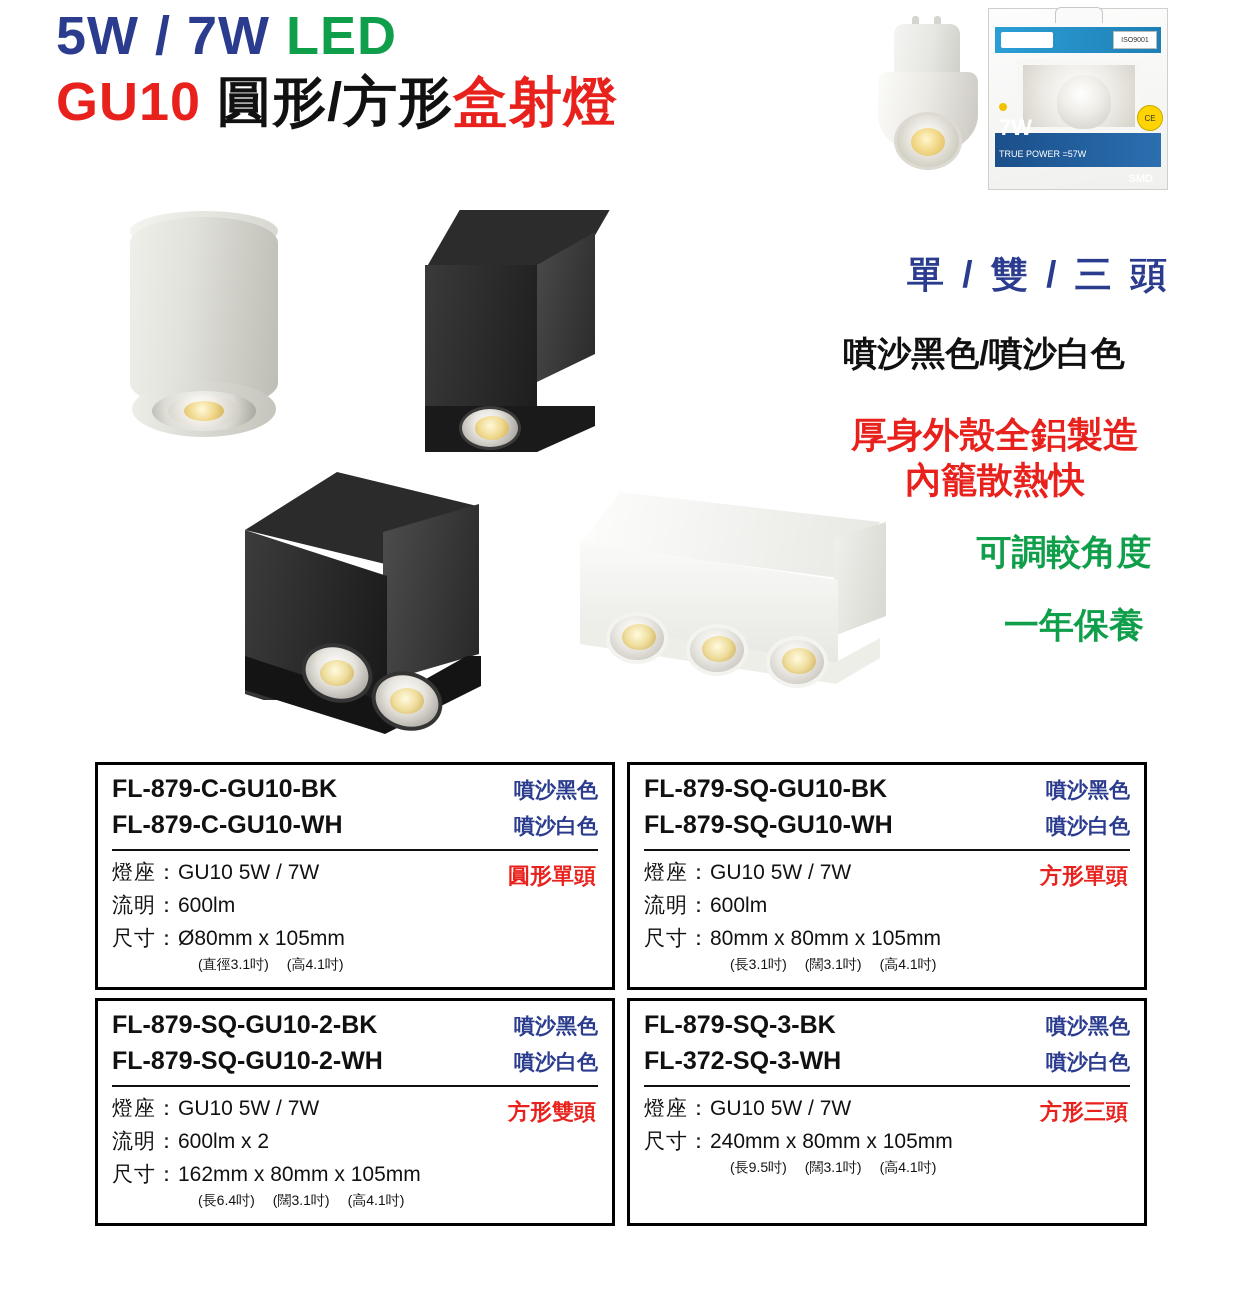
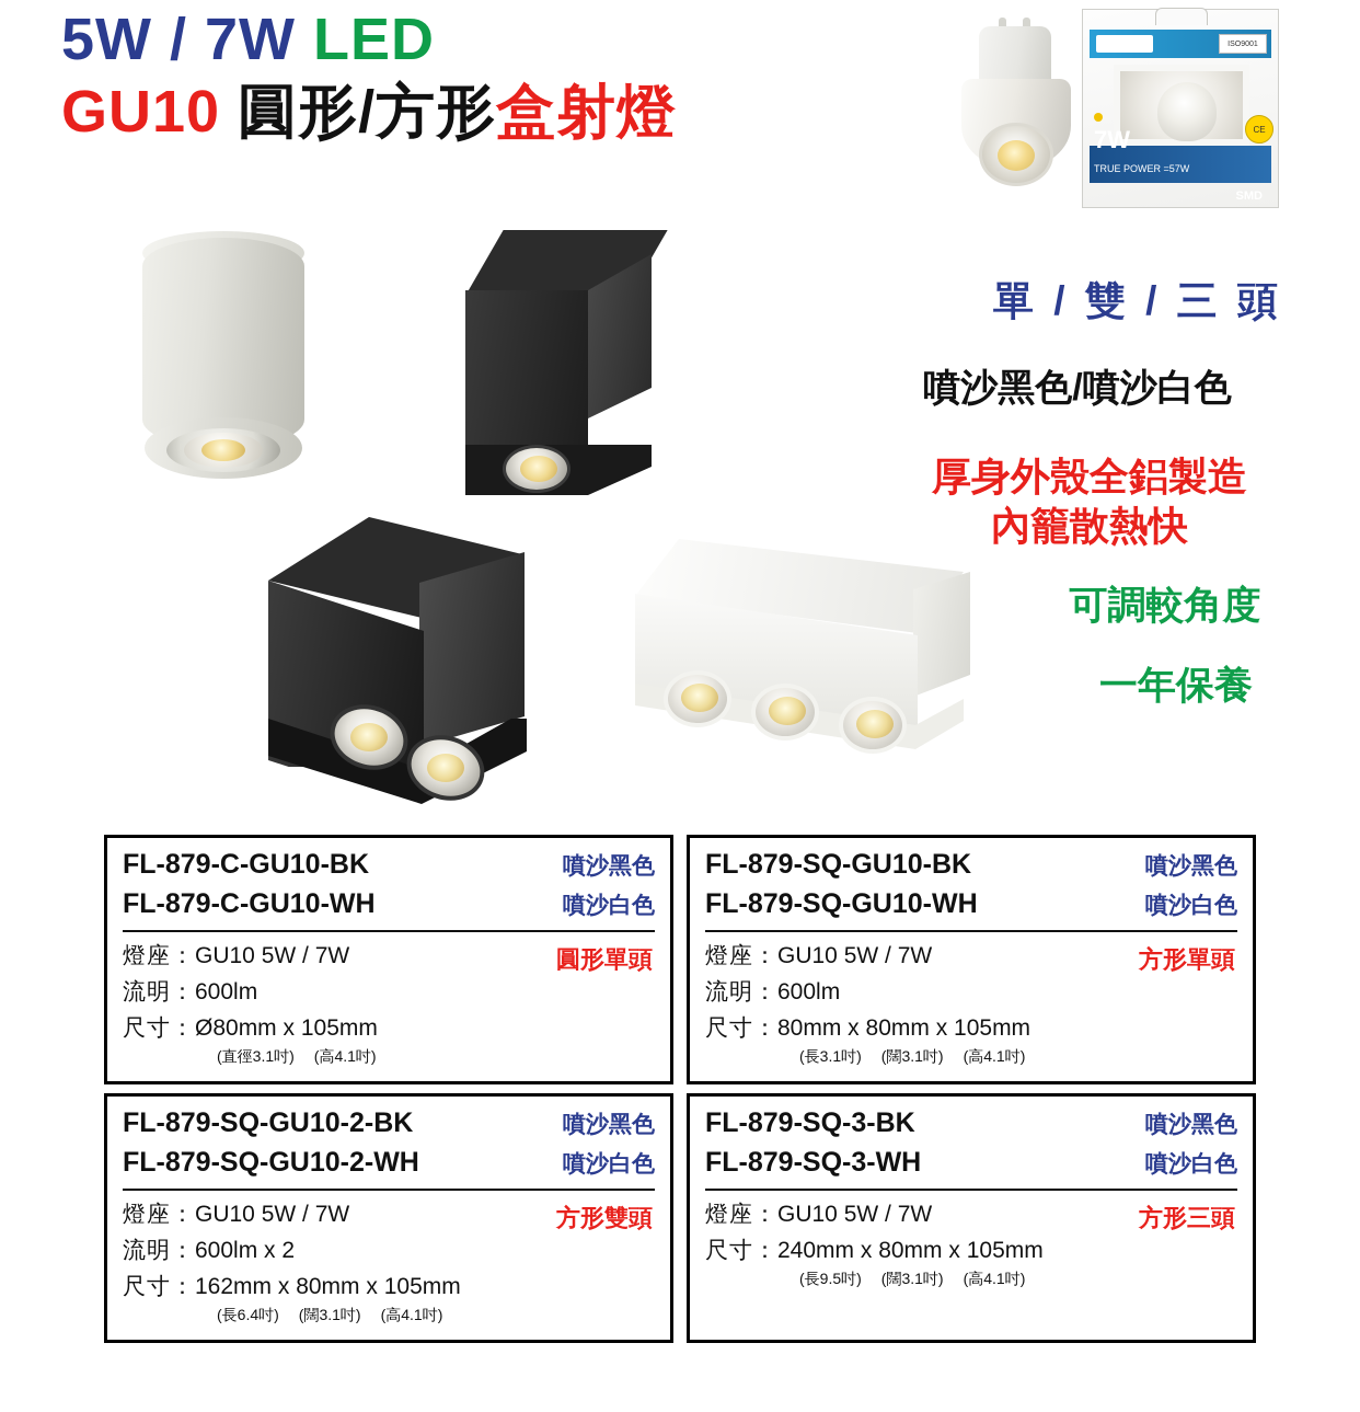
  5W / 7W LED
  GU10 圓形/方形盒射燈
  CE
  7W
  TRUE POWER =57W
  單 / 雙 / 三 頭
  噴沙黑色/噴沙白色
  厚身外殼全鋁製造
  內籠散熱快
  可調較角度
  一年保養
  FL-879-C-GU10-BK
  噴沙黑色
  FL-879-C-GU10-WH
  噴沙白色
  圓形單頭
  燈座：GU10 5W / 7W
  流明：600lm
  尺寸：Ø80mm x 105mm
  (直徑3.1吋)
  (高4.1吋)
  FL-879-SQ-GU10-BK
  噴沙黑色
  FL-879-SQ-GU10-WH
  噴沙白色
  方形單頭
  燈座：GU10 5W / 7W
  流明：600lm
  尺寸：80mm x 80mm x 105mm
  (長3.1吋)
  (闊3.1吋)
  (高4.1吋)
  FL-879-SQ-GU10-2-BK
  噴沙黑色
  FL-879-SQ-GU10-2-WH
  噴沙白色
  方形雙頭
  燈座：GU10 5W / 7W
  流明：600lm x 2
  尺寸：162mm x 80mm x 105mm
  (長6.4吋)
  (闊3.1吋)
  (高4.1吋)
  FL-879-SQ-3-BK
  噴沙黑色
- FL-372-SQ-3-WH
+ FL-879-SQ-3-WH
  噴沙白色
  方形三頭
  燈座：GU10 5W / 7W
  尺寸：240mm x 80mm x 105mm
  (長9.5吋)
  (闊3.1吋)
  (高4.1吋)
